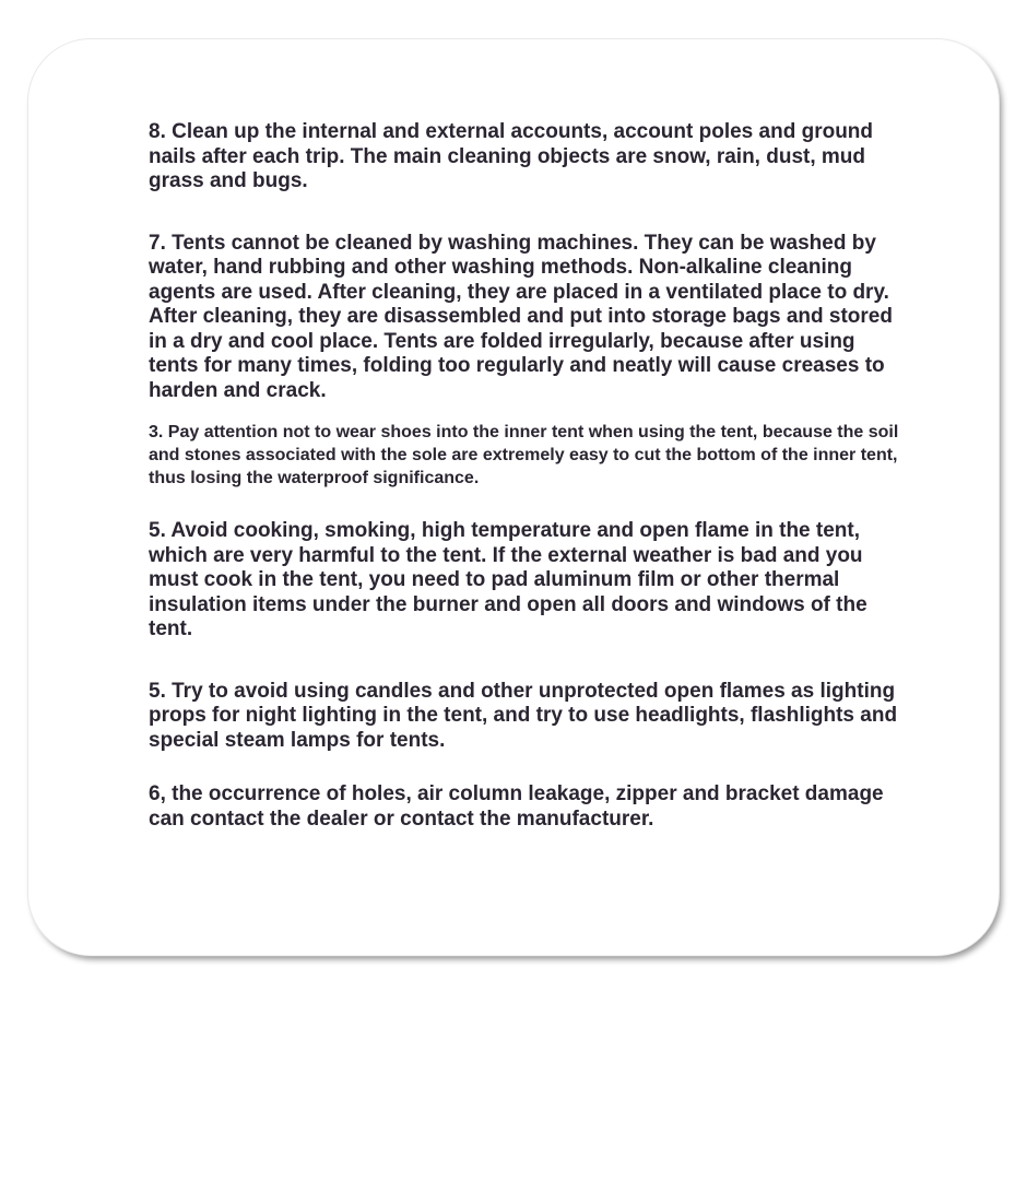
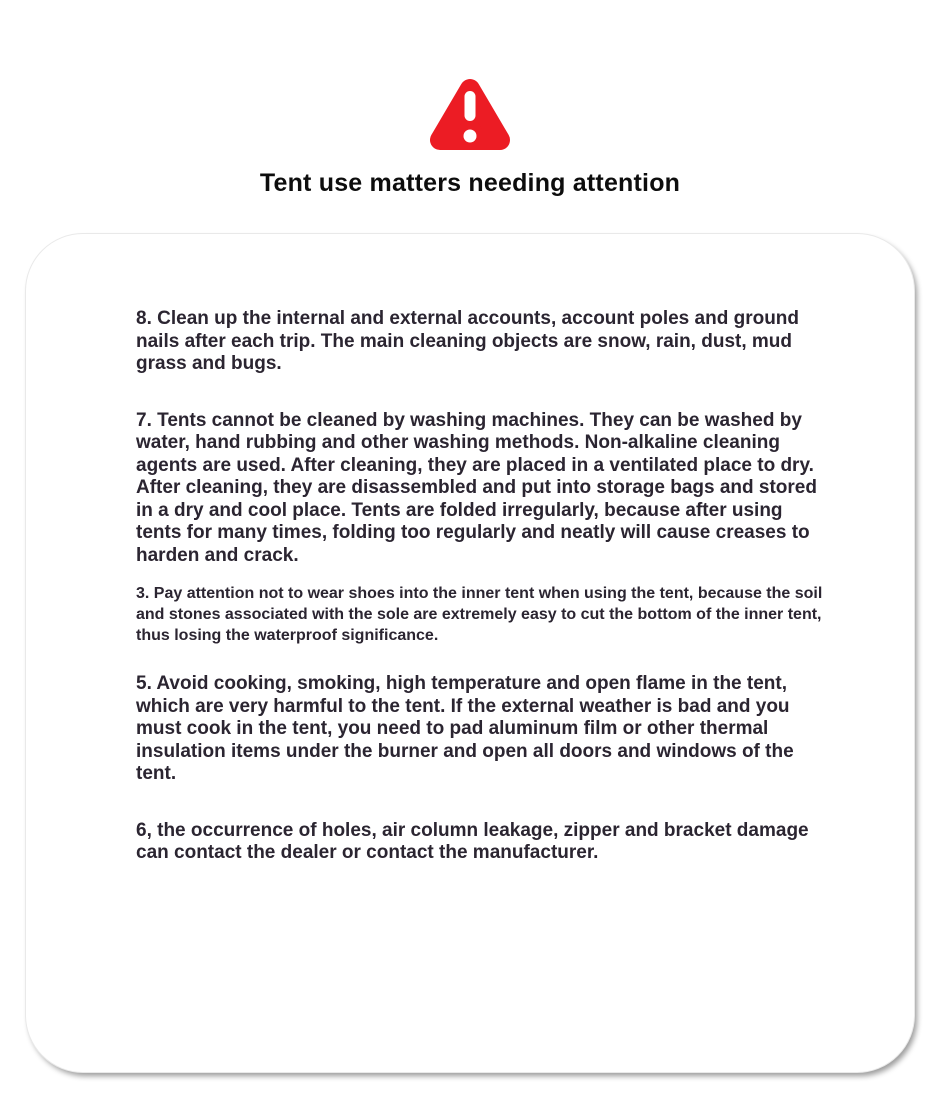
+ Tent use matters needing attention
  8. Clean up the internal and external accounts, account poles and ground nails after each trip. The main cleaning objects are snow, rain, dust, mud grass and bugs.
  7. Tents cannot be cleaned by washing machines. They can be washed by water, hand rubbing and other washing methods. Non-alkaline cleaning agents are used. After cleaning, they are placed in a ventilated place to dry. After cleaning, they are disassembled and put into storage bags and stored in a dry and cool place. Tents are folded irregularly, because after using tents for many times, folding too regularly and neatly will cause creases to harden and crack.
  3. Pay attention not to wear shoes into the inner tent when using the tent, because the soil and stones associated with the sole are extremely easy to cut the bottom of the inner tent, thus losing the waterproof significance.
  5. Avoid cooking, smoking, high temperature and open flame in the tent, which are very harmful to the tent. If the external weather is bad and you must cook in the tent, you need to pad aluminum film or other thermal insulation items under the burner and open all doors and windows of the tent.
- 5. Try to avoid using candles and other unprotected open flames as lighting props for night lighting in the tent, and try to use headlights, flashlights and special steam lamps for tents.
  6, the occurrence of holes, air column leakage, zipper and bracket damage can contact the dealer or contact the manufacturer.
